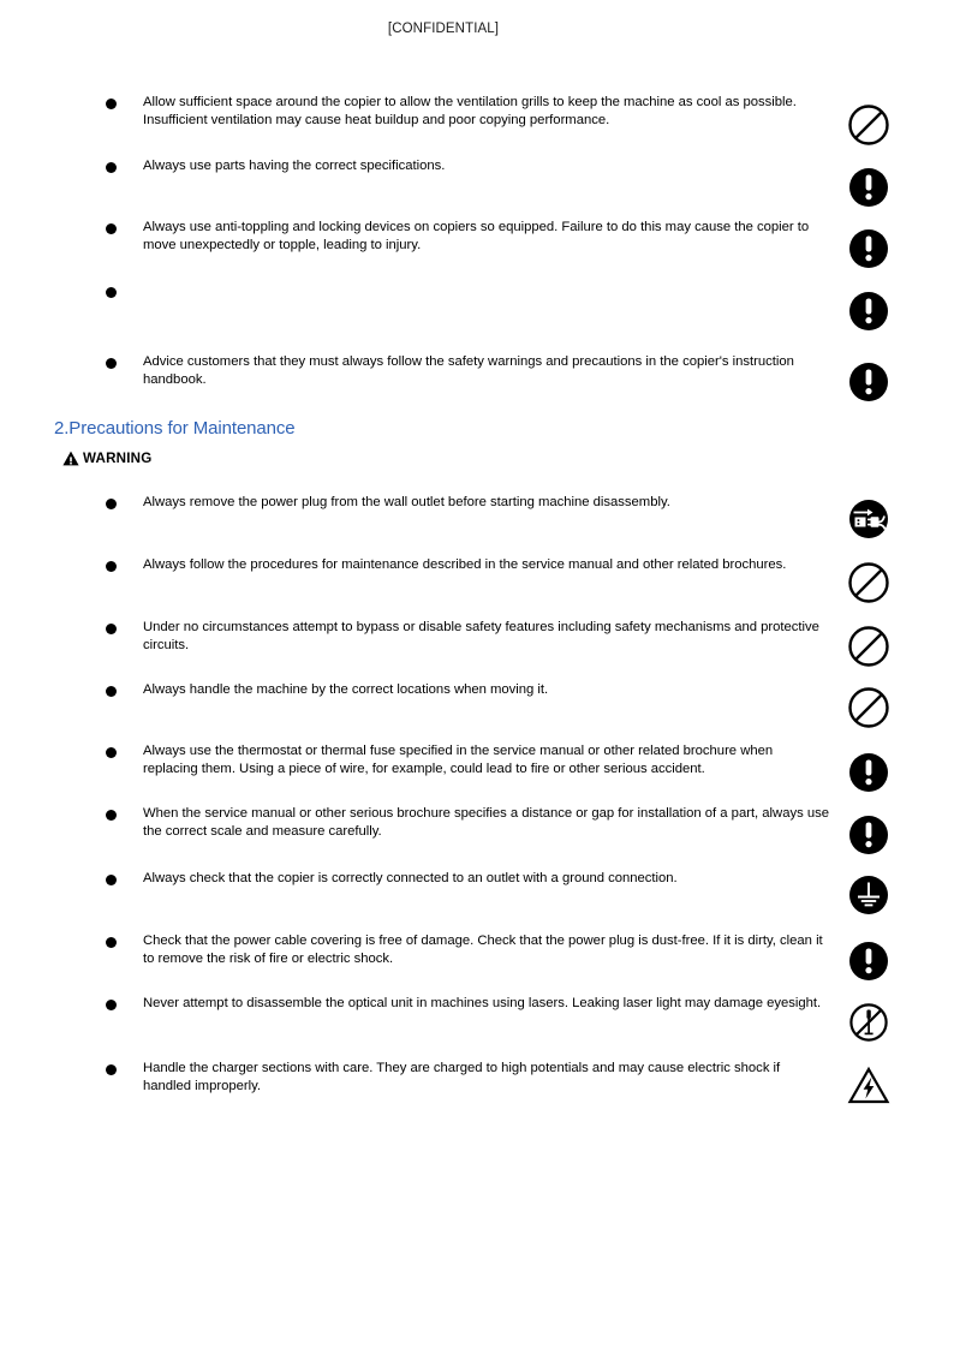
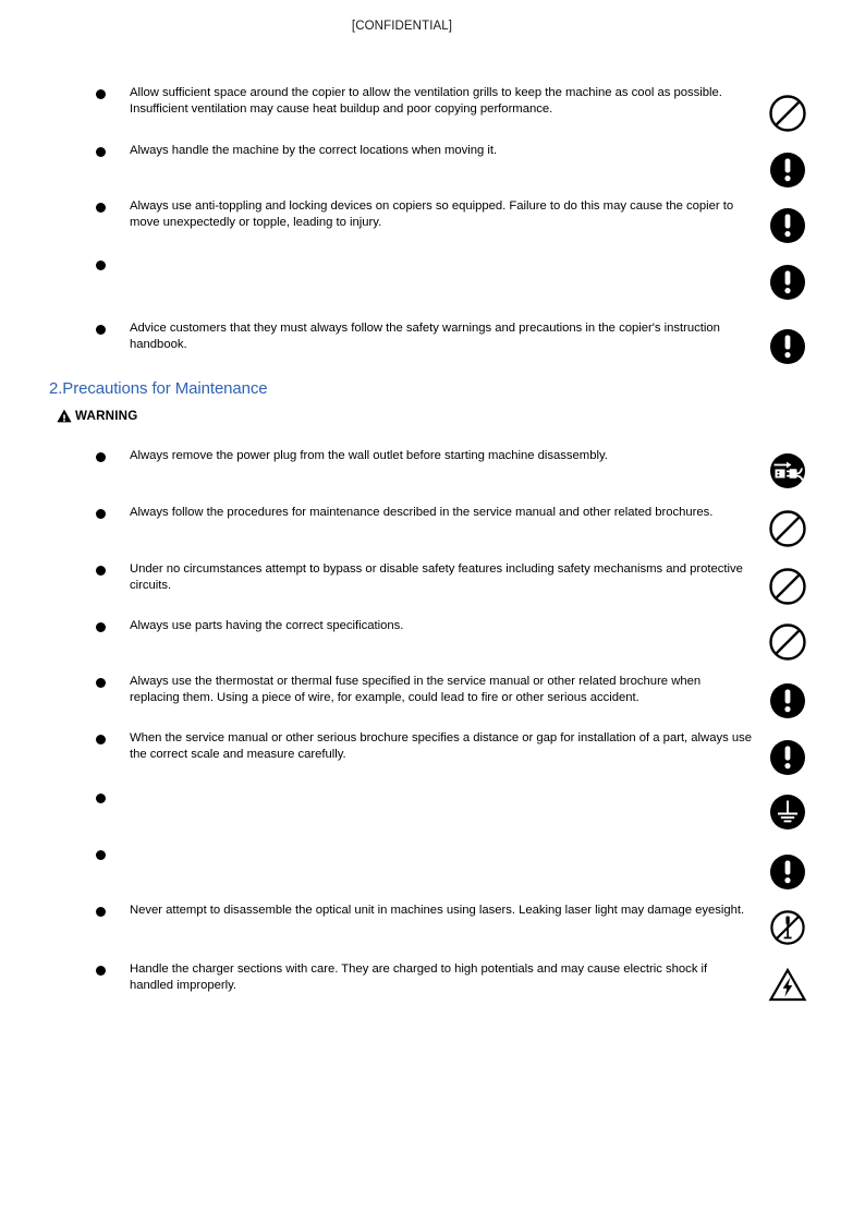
  [CONFIDENTIAL]
  Allow sufficient space around the copier to allow the ventilation grills to keep the machine as cool as possible. Insufficient ventilation may cause heat buildup and poor copying performance.
- Always use parts having the correct specifications.
+ Always handle the machine by the correct locations when moving it.
  Always use anti-toppling and locking devices on copiers so equipped. Failure to do this may cause the copier to move unexpectedly or topple, leading to injury.
  Advice customers that they must always follow the safety warnings and precautions in the copier's instruction handbook.
  2.Precautions for Maintenance
  WARNING
  Always remove the power plug from the wall outlet before starting machine disassembly.
  Always follow the procedures for maintenance described in the service manual and other related brochures.
  Under no circumstances attempt to bypass or disable safety features including safety mechanisms and protective circuits.
- Always handle the machine by the correct locations when moving it.
+ Always use parts having the correct specifications.
  Always use the thermostat or thermal fuse specified in the service manual or other related brochure when replacing them. Using a piece of wire, for example, could lead to fire or other serious accident.
  When the service manual or other serious brochure specifies a distance or gap for installation of a part, always use the correct scale and measure carefully.
- Always check that the copier is correctly connected to an outlet with a ground connection.
- Check that the power cable covering is free of damage. Check that the power plug is dust-free. If it is dirty, clean it to remove the risk of fire or electric shock.
  Never attempt to disassemble the optical unit in machines using lasers. Leaking laser light may damage eyesight.
  Handle the charger sections with care. They are charged to high potentials and may cause electric shock if handled improperly.
